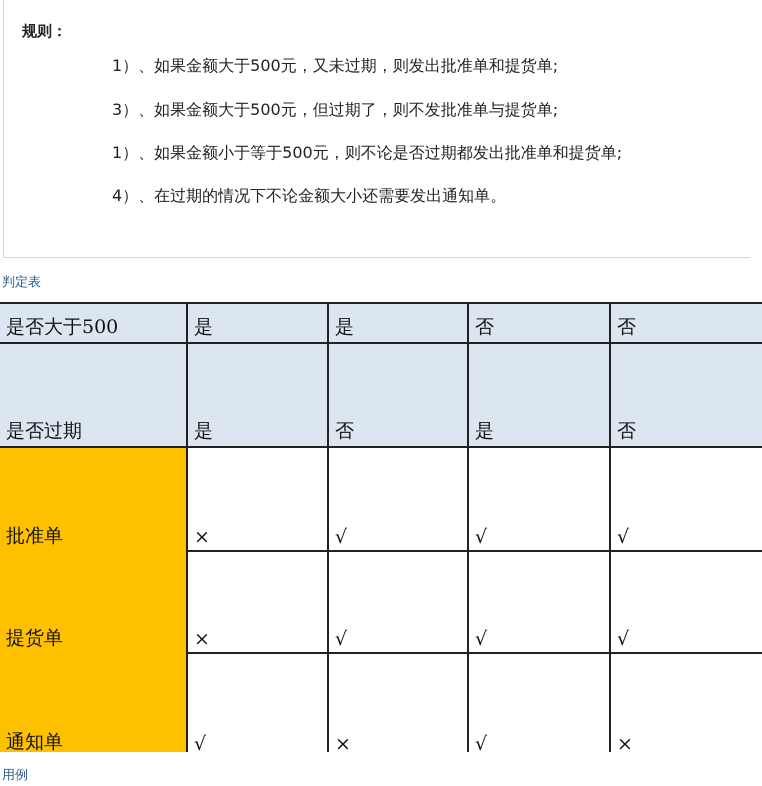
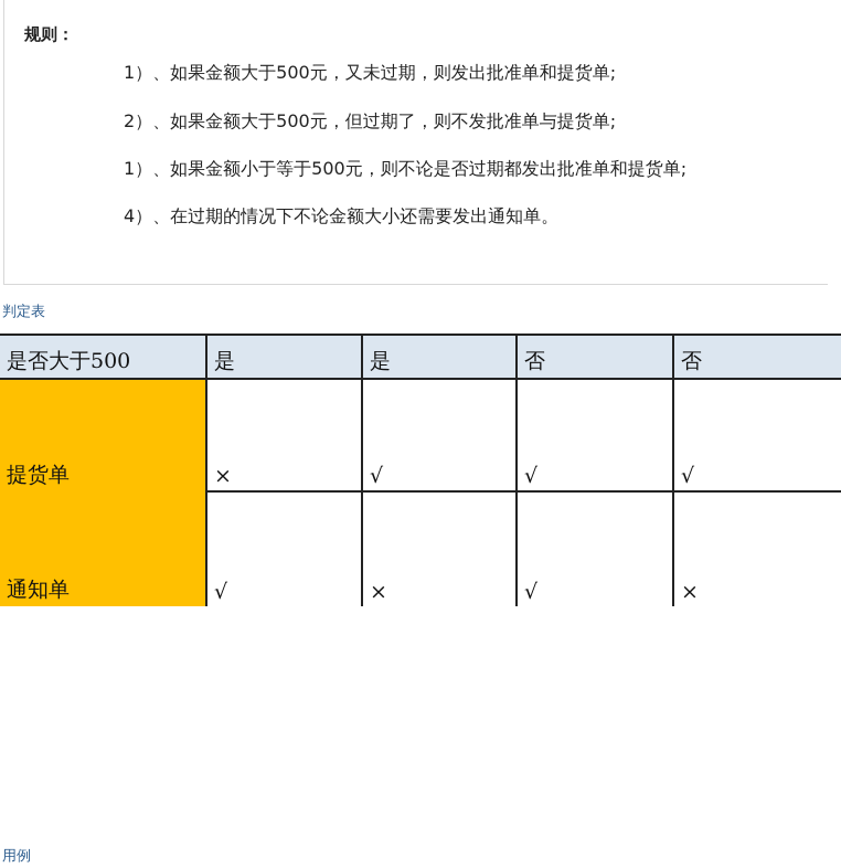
  规则：
  1）、如果金额大于500元，又未过期，则发出批准单和提货单;
- 3）、如果金额大于500元，但过期了，则不发批准单与提货单;
+ 2）、如果金额大于500元，但过期了，则不发批准单与提货单;
  1）、如果金额小于等于500元，则不论是否过期都发出批准单和提货单;
  4）、在过期的情况下不论金额大小还需要发出通知单。
  判定表
  是否大于500	是	是	否	否
- 是否过期	是	否	是	否
- 批准单	×	√	√	√
  提货单	×	√	√	√
  通知单	√	×	√	×
  用例
